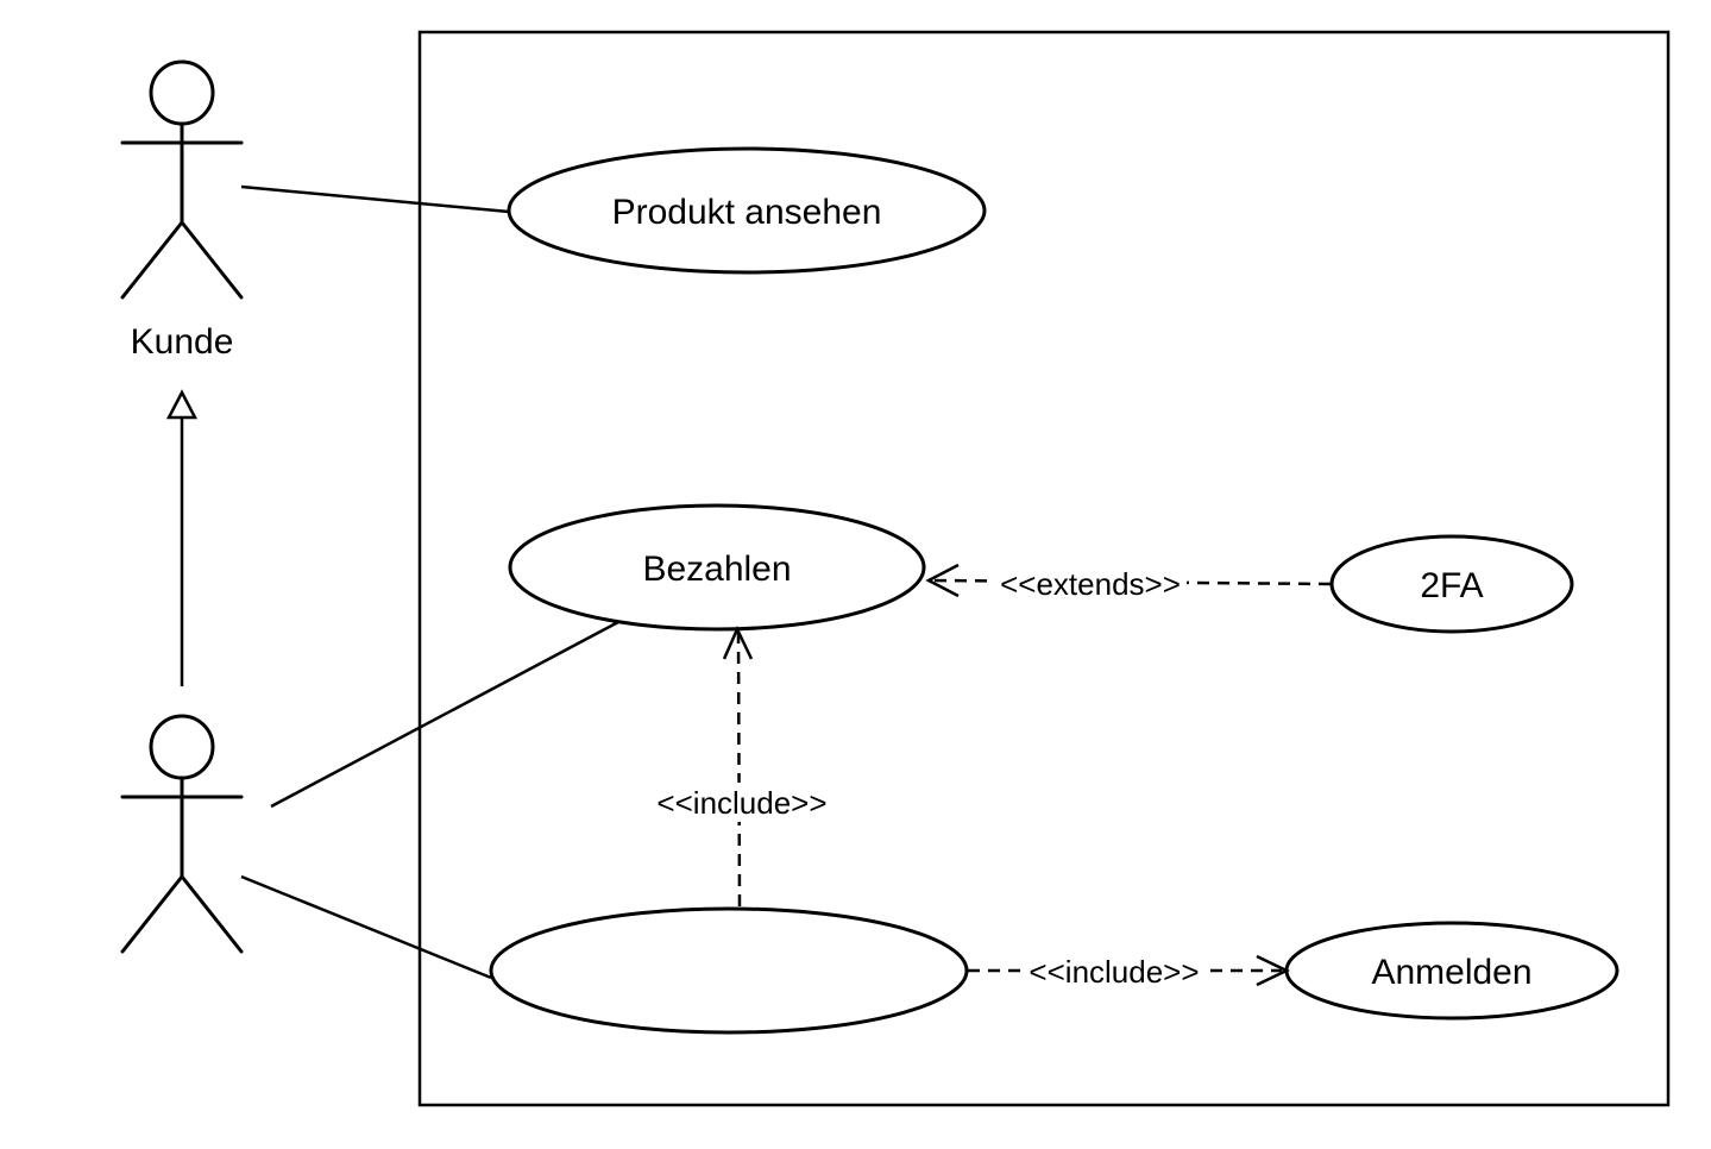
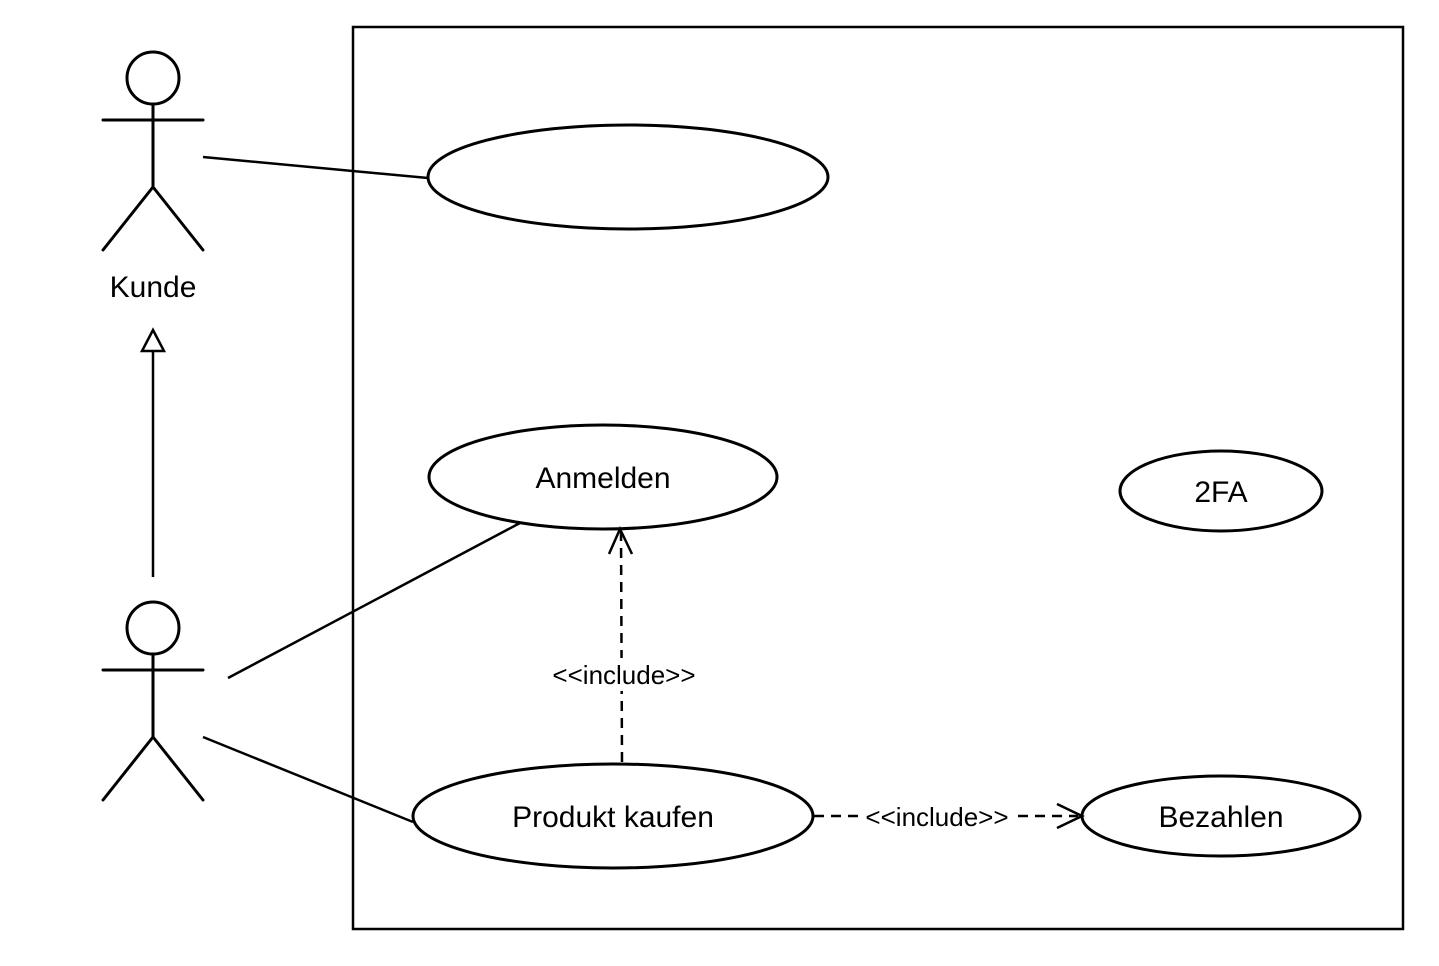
  Kunde
- Produkt ansehen
- Bezahlen
+ Anmelden
  2FA
+ Produkt kaufen
- Anmelden
+ Bezahlen
- <<extends>>
  <<include>>
  <<include>>
